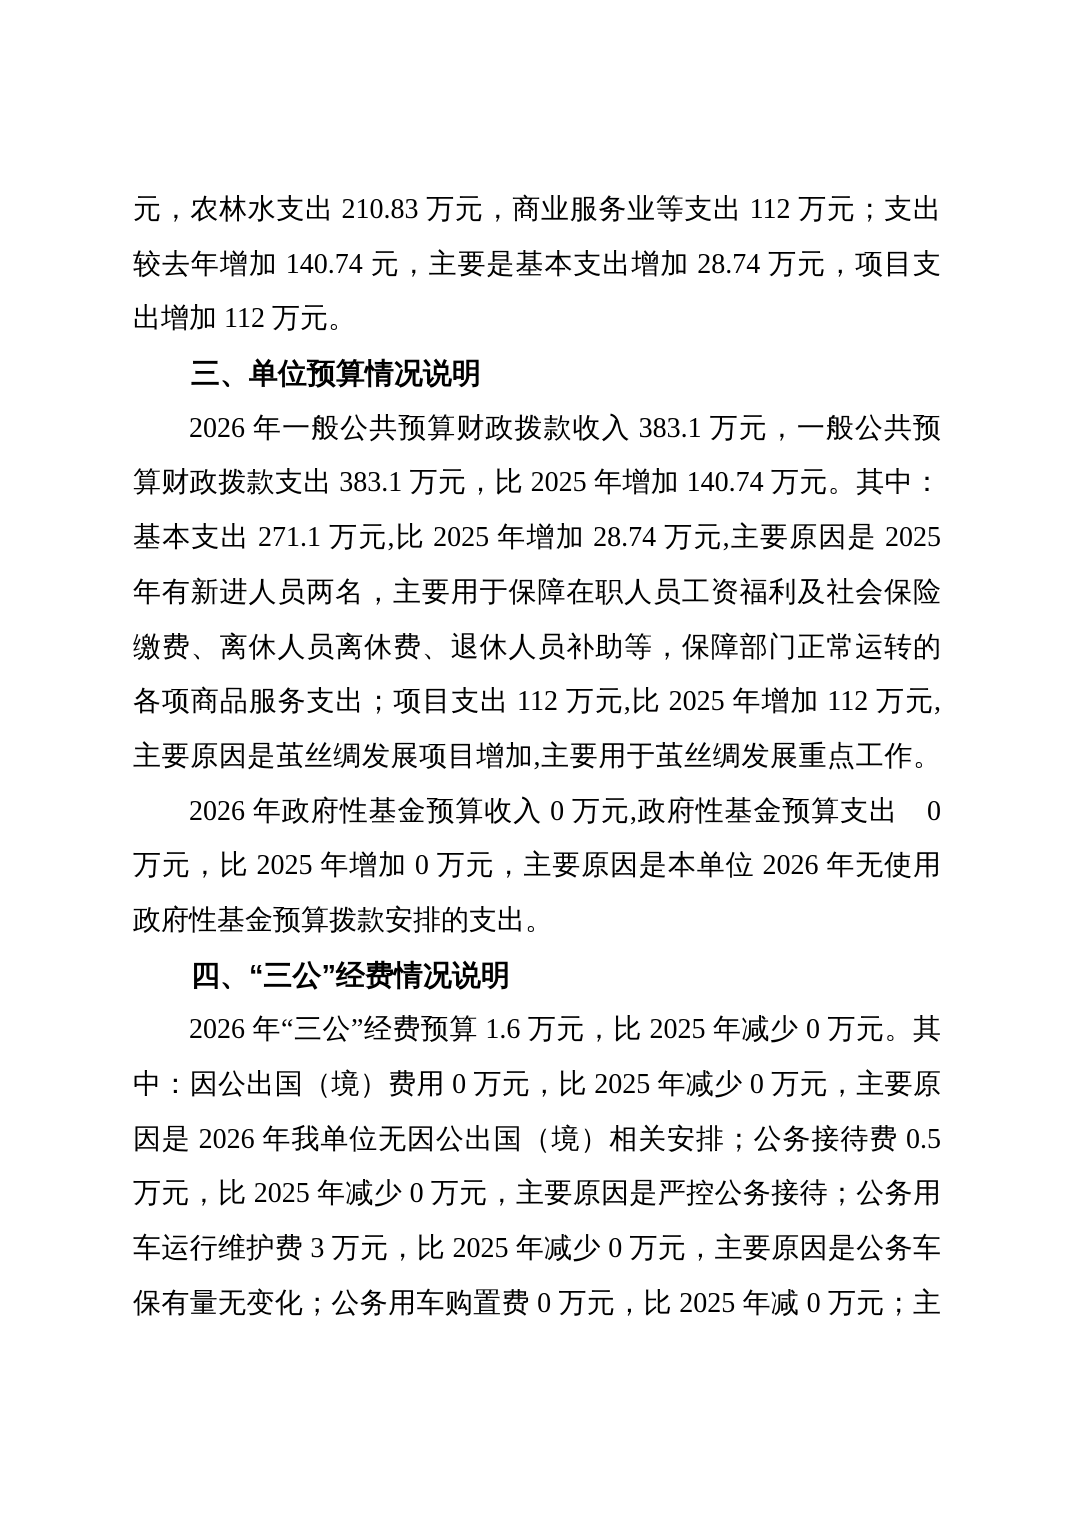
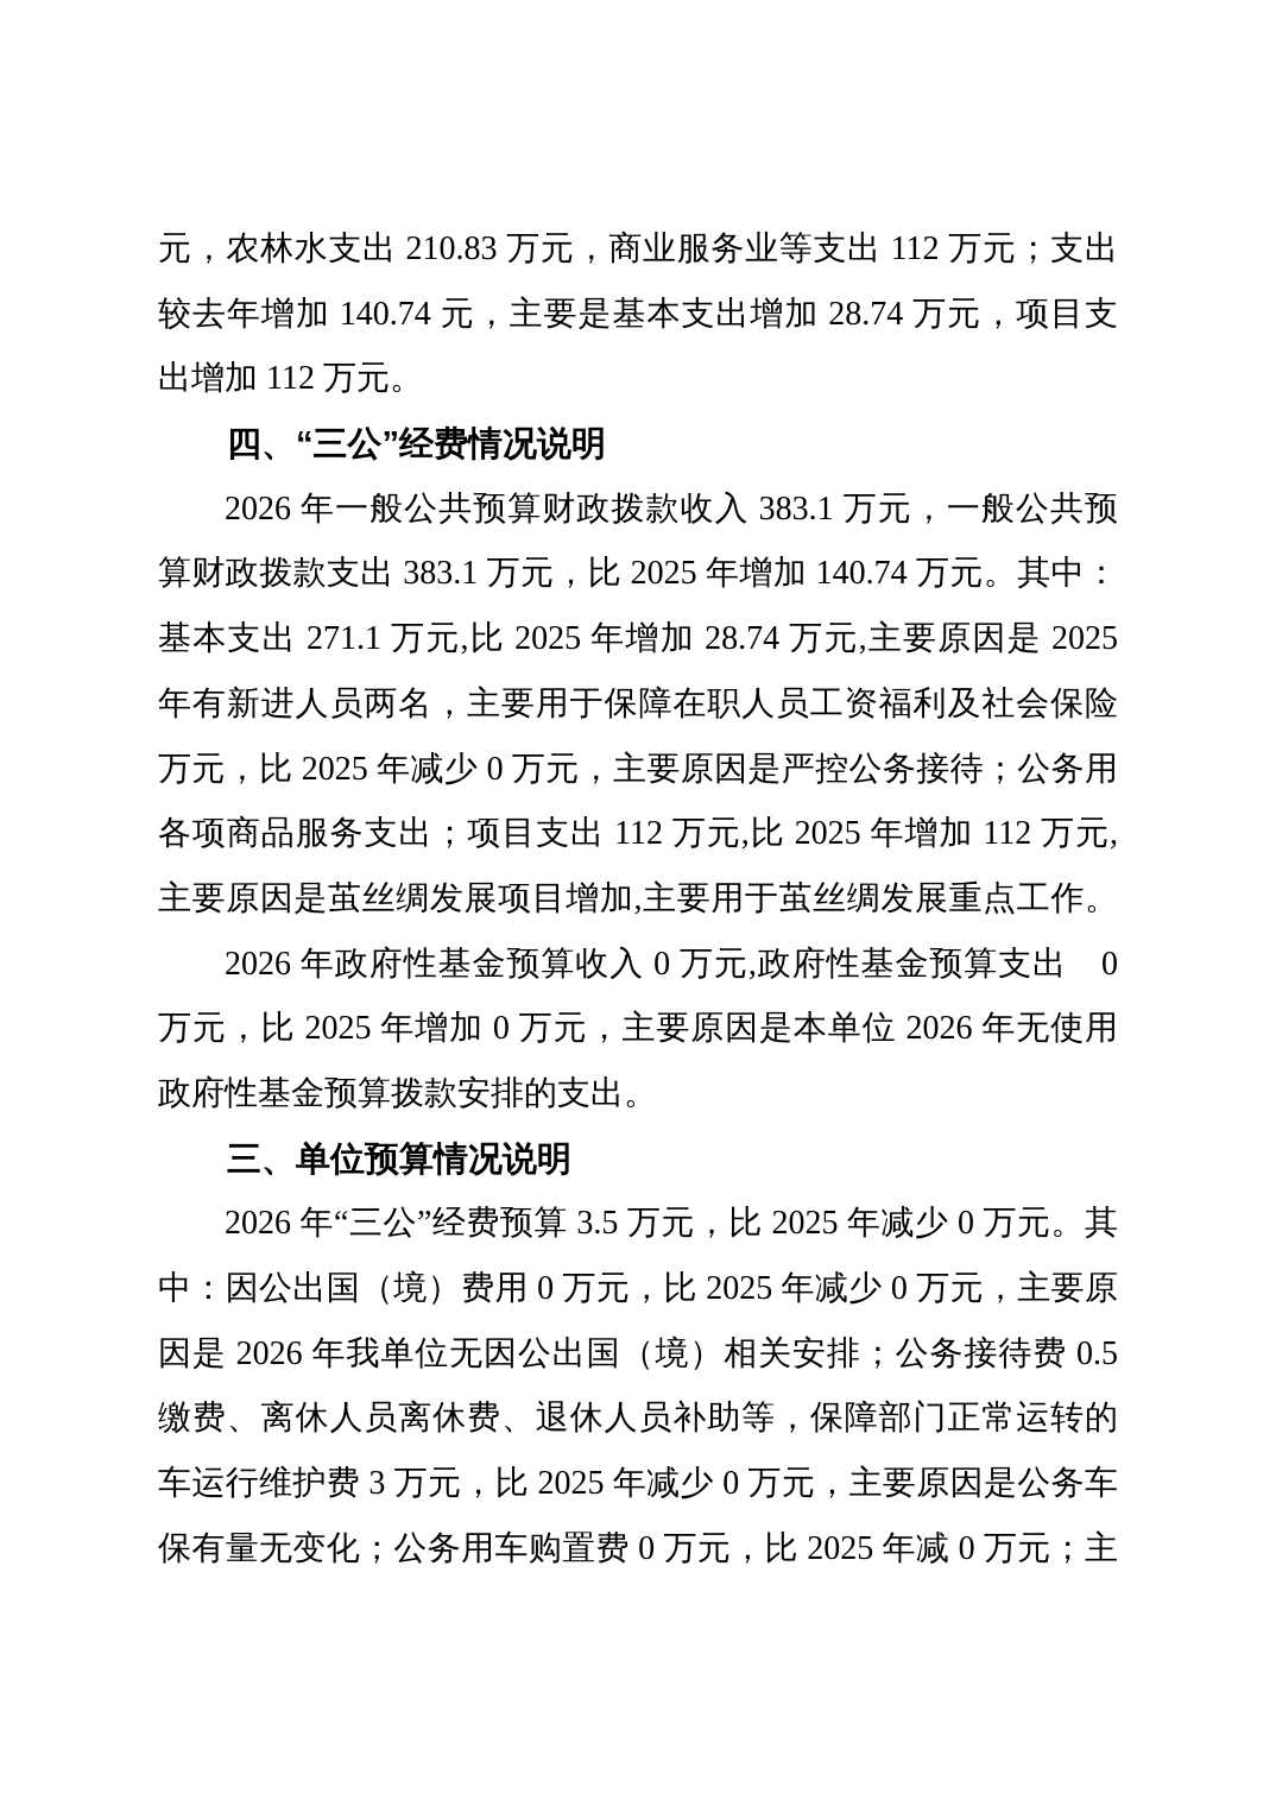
  元，农林水支出 210.83 万元，商业服务业等支出 112 万元；支出
  较去年增加 140.74 元，主要是基本支出增加 28.74 万元，项目支
  出增加 112 万元。
- 三、单位预算情况说明
+ 四、“三公”经费情况说明
  2026 年一般公共预算财政拨款收入 383.1 万元，一般公共预
  算财政拨款支出 383.1 万元，比 2025 年增加 140.74 万元。其中：
  基本支出 271.1 万元,比 2025 年增加 28.74 万元,主要原因是 2025
  年有新进人员两名，主要用于保障在职人员工资福利及社会保险
- 缴费、离休人员离休费、退休人员补助等，保障部门正常运转的
+ 万元，比 2025 年减少 0 万元，主要原因是严控公务接待；公务用
  各项商品服务支出；项目支出 112 万元,比 2025 年增加 112 万元,
  主要原因是茧丝绸发展项目增加,主要用于茧丝绸发展重点工作。
  2026 年政府性基金预算收入 0 万元,政府性基金预算支出 0
  万元，比 2025 年增加 0 万元，主要原因是本单位 2026 年无使用
  政府性基金预算拨款安排的支出。
- 四、“三公”经费情况说明
+ 三、单位预算情况说明
- 2026 年“三公”经费预算 1.6 万元，比 2025 年减少 0 万元。其
+ 2026 年“三公”经费预算 3.5 万元，比 2025 年减少 0 万元。其
  中：因公出国（境）费用 0 万元，比 2025 年减少 0 万元，主要原
  因是 2026 年我单位无因公出国（境）相关安排；公务接待费 0.5
- 万元，比 2025 年减少 0 万元，主要原因是严控公务接待；公务用
+ 缴费、离休人员离休费、退休人员补助等，保障部门正常运转的
  车运行维护费 3 万元，比 2025 年减少 0 万元，主要原因是公务车
  保有量无变化；公务用车购置费 0 万元，比 2025 年减 0 万元；主
